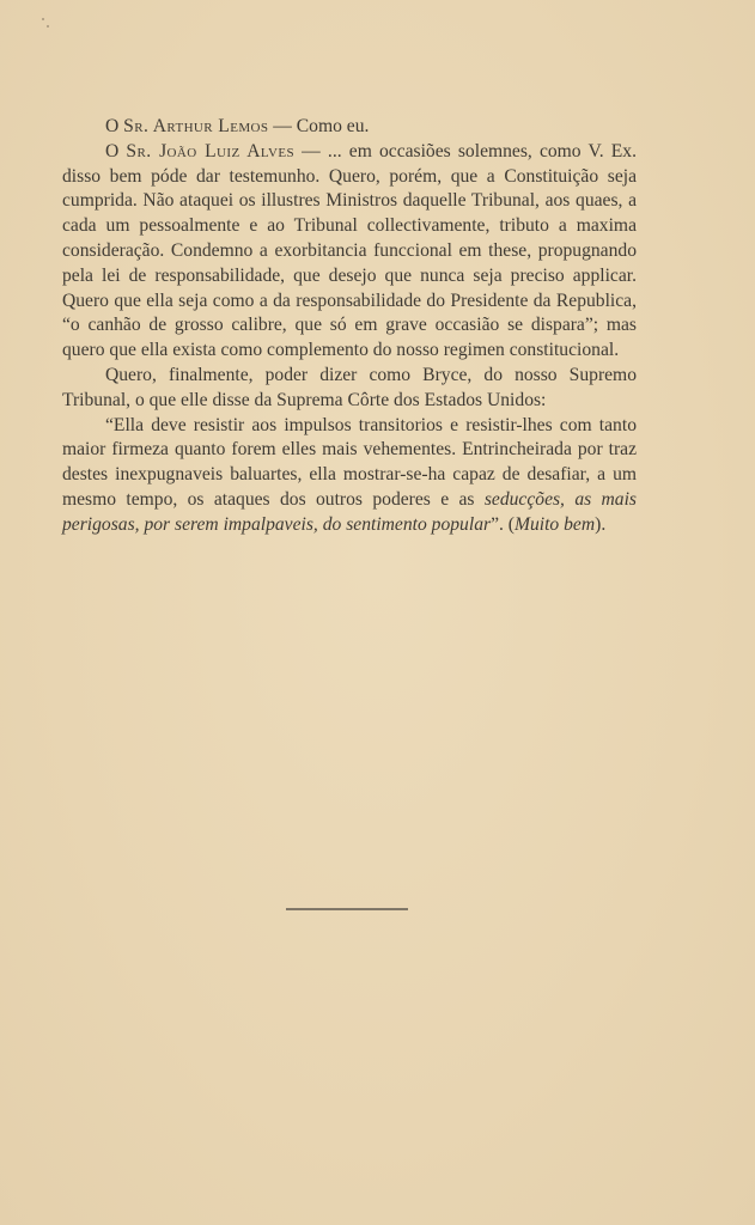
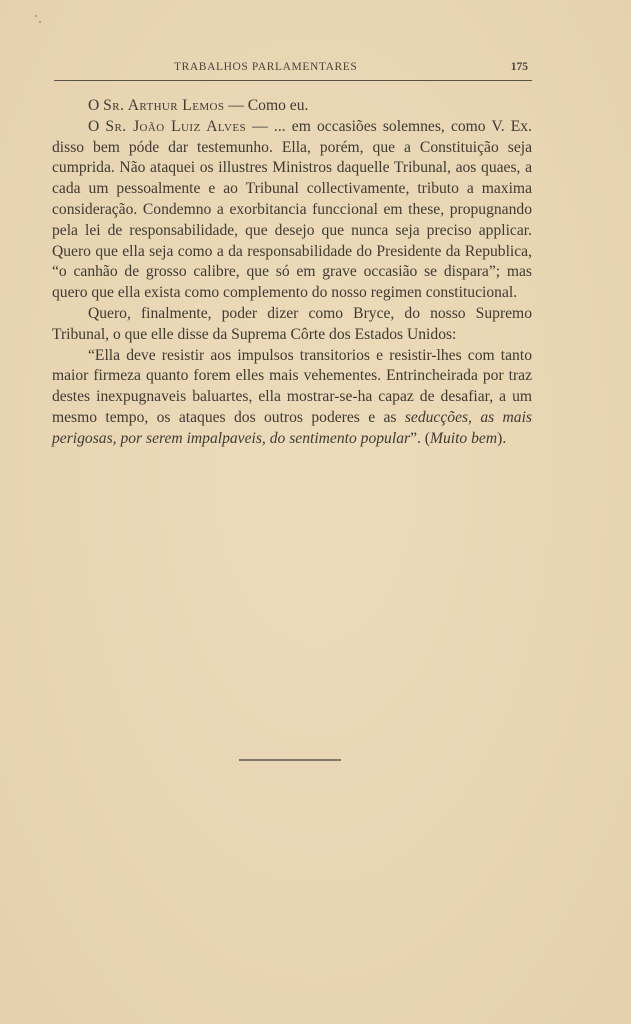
+ TRABALHOS PARLAMENTARES
+ 175
  O Sr. Arthur Lemos — Como eu.
- O Sr. João Luiz Alves — ... em occasiões solemnes, como V. Ex. disso bem póde dar testemunho. Quero, porém, que a Constituição seja cumprida. Não ataquei os illustres Ministros daquelle Tribunal, aos quaes, a cada um pessoalmente e ao Tribunal collectivamente, tributo a maxima consideração. Condemno a exorbitancia funccional em these, propugnando pela lei de responsabilidade, que desejo que nunca seja preciso applicar. Quero que ella seja como a da responsabilidade do Presidente da Republica, “o canhão de grosso calibre, que só em grave occasião se dispara”; mas quero que ella exista como complemento do nosso regimen constitucional.
+ O Sr. João Luiz Alves — ... em occasiões solemnes, como V. Ex. disso bem póde dar testemunho. Ella, porém, que a Constituição seja cumprida. Não ataquei os illustres Ministros daquelle Tribunal, aos quaes, a cada um pessoalmente e ao Tribunal collectivamente, tributo a maxima consideração. Condemno a exorbitancia funccional em these, propugnando pela lei de responsabilidade, que desejo que nunca seja preciso applicar. Quero que ella seja como a da responsabilidade do Presidente da Republica, “o canhão de grosso calibre, que só em grave occasião se dispara”; mas quero que ella exista como complemento do nosso regimen constitucional.
  Quero, finalmente, poder dizer como Bryce, do nosso Supremo Tribunal, o que elle disse da Suprema Côrte dos Estados Unidos:
  “Ella deve resistir aos impulsos transitorios e resistir-lhes com tanto maior firmeza quanto forem elles mais vehementes. Entrincheirada por traz destes inexpugnaveis baluartes, ella mostrar-se-ha capaz de desafiar, a um mesmo tempo, os ataques dos outros poderes e as seducções, as mais perigosas, por serem impalpaveis, do sentimento popular”. (Muito bem).
